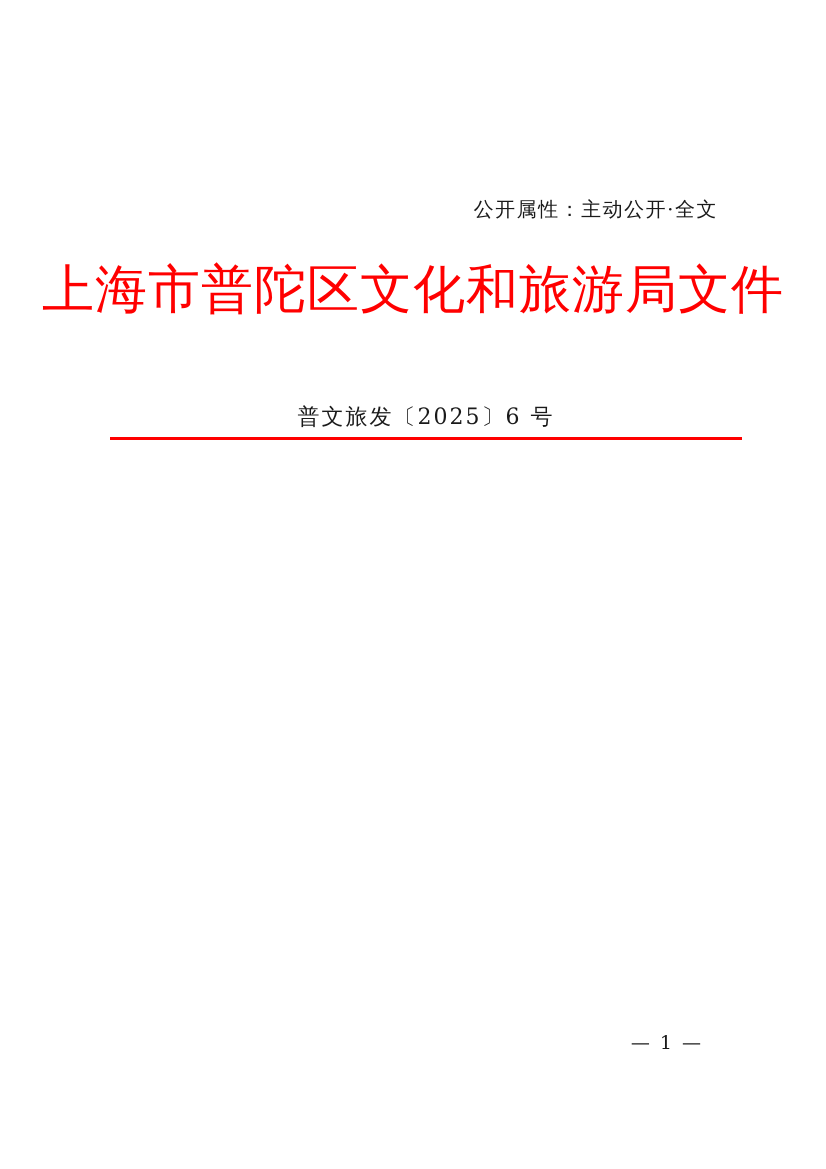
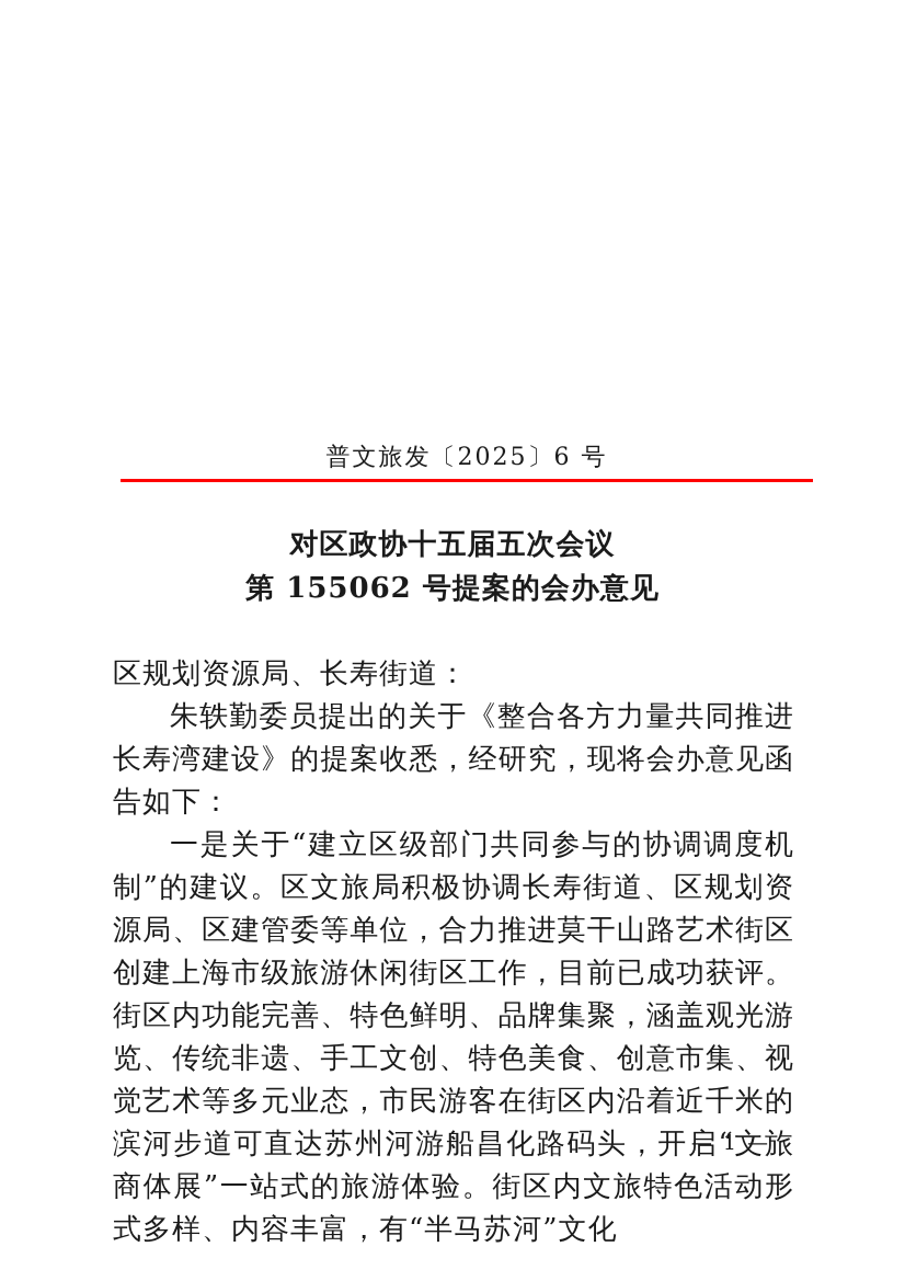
- 公开属性：主动公开·全文
- 上海市普陀区文化和旅游局文件
  普文旅发〔2025〕6 号
+ 对区政协十五届五次会议
+ 第 155062 号提案的会办意见
+ 区规划资源局、长寿街道：
+ 朱轶勤委员提出的关于《整合各方力量共同推进长寿湾建设》的提案收悉，经研究，现将会办意见函告如下：
+ 一是关于“建立区级部门共同参与的协调调度机制”的建议。区文旅局积极协调长寿街道、区规划资源局、区建管委等单位，合力推进莫干山路艺术街区创建上海市级旅游休闲街区工作，目前已成功获评。街区内功能完善、特色鲜明、品牌集聚，涵盖观光游览、传统非遗、手工文创、特色美食、创意市集、视觉艺术等多元业态，市民游客在街区内沿着近千米的滨河步道可直达苏州河游船昌化路码头，开启“文旅商体展”一站式的旅游体验。街区内文旅特色活动形式多样、内容丰富，有“半马苏河”文化
  — 1 —
